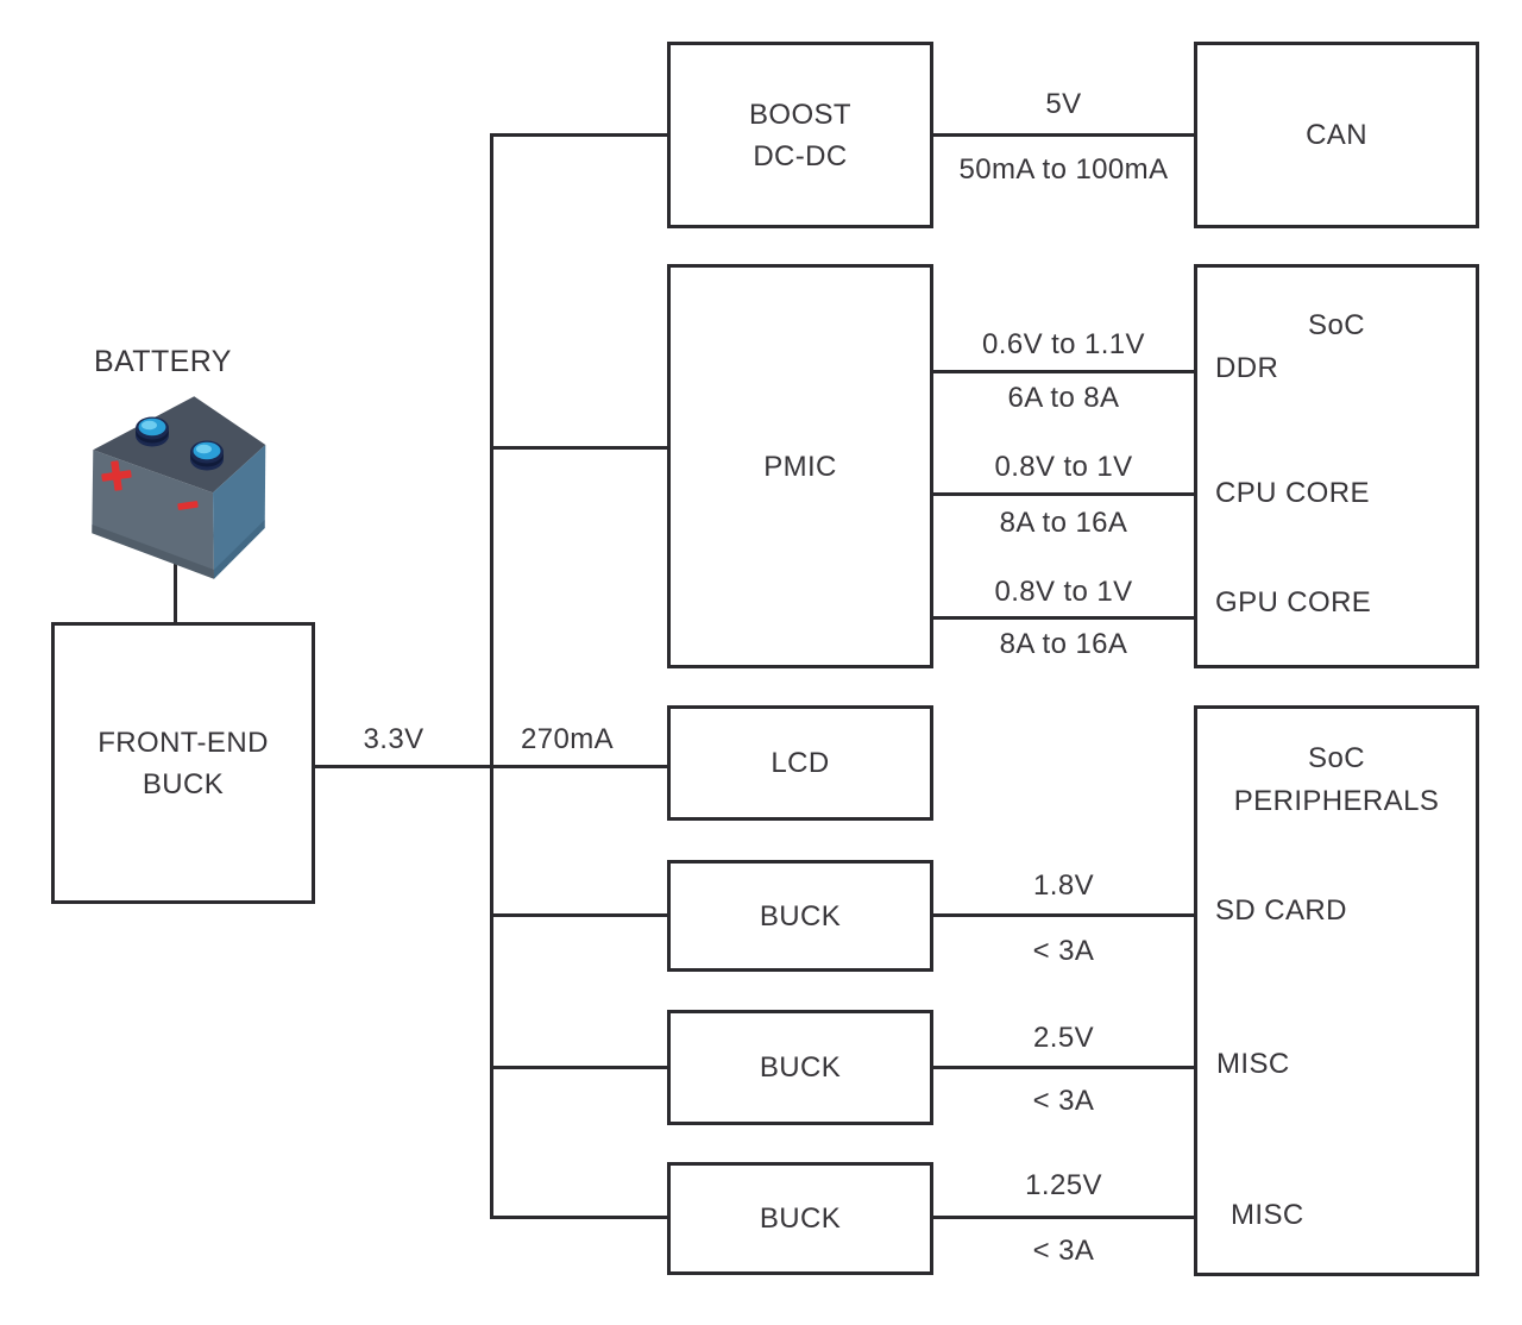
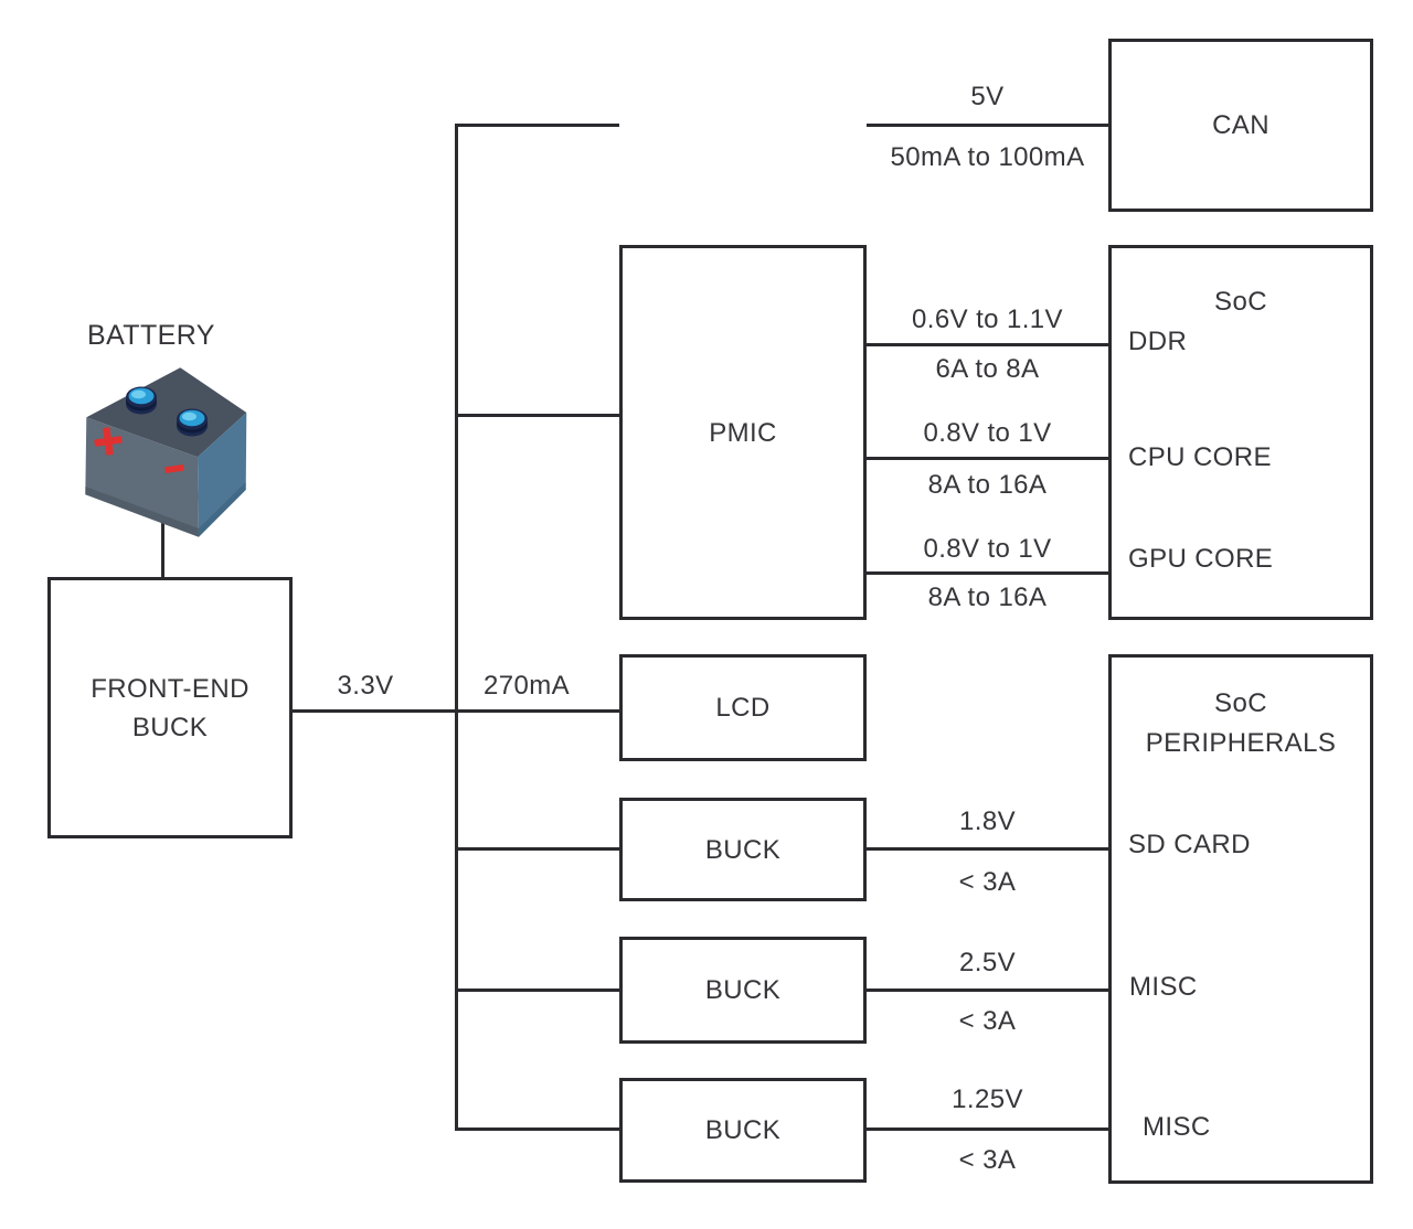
  BATTERY
  FRONT-END
  BUCK
- BOOST
- DC-DC
  CAN
  PMIC
  SoC
  DDR
  CPU CORE
  GPU CORE
  LCD
  SoC
  PERIPHERALS
  SD CARD
  MISC
  MISC
  BUCK
  BUCK
  BUCK
  3.3V
  270mA
  5V
  50mA to 100mA
  0.6V to 1.1V
  6A to 8A
  0.8V to 1V
  8A to 16A
  0.8V to 1V
  8A to 16A
  1.8V
  < 3A
  2.5V
  < 3A
  1.25V
  < 3A
